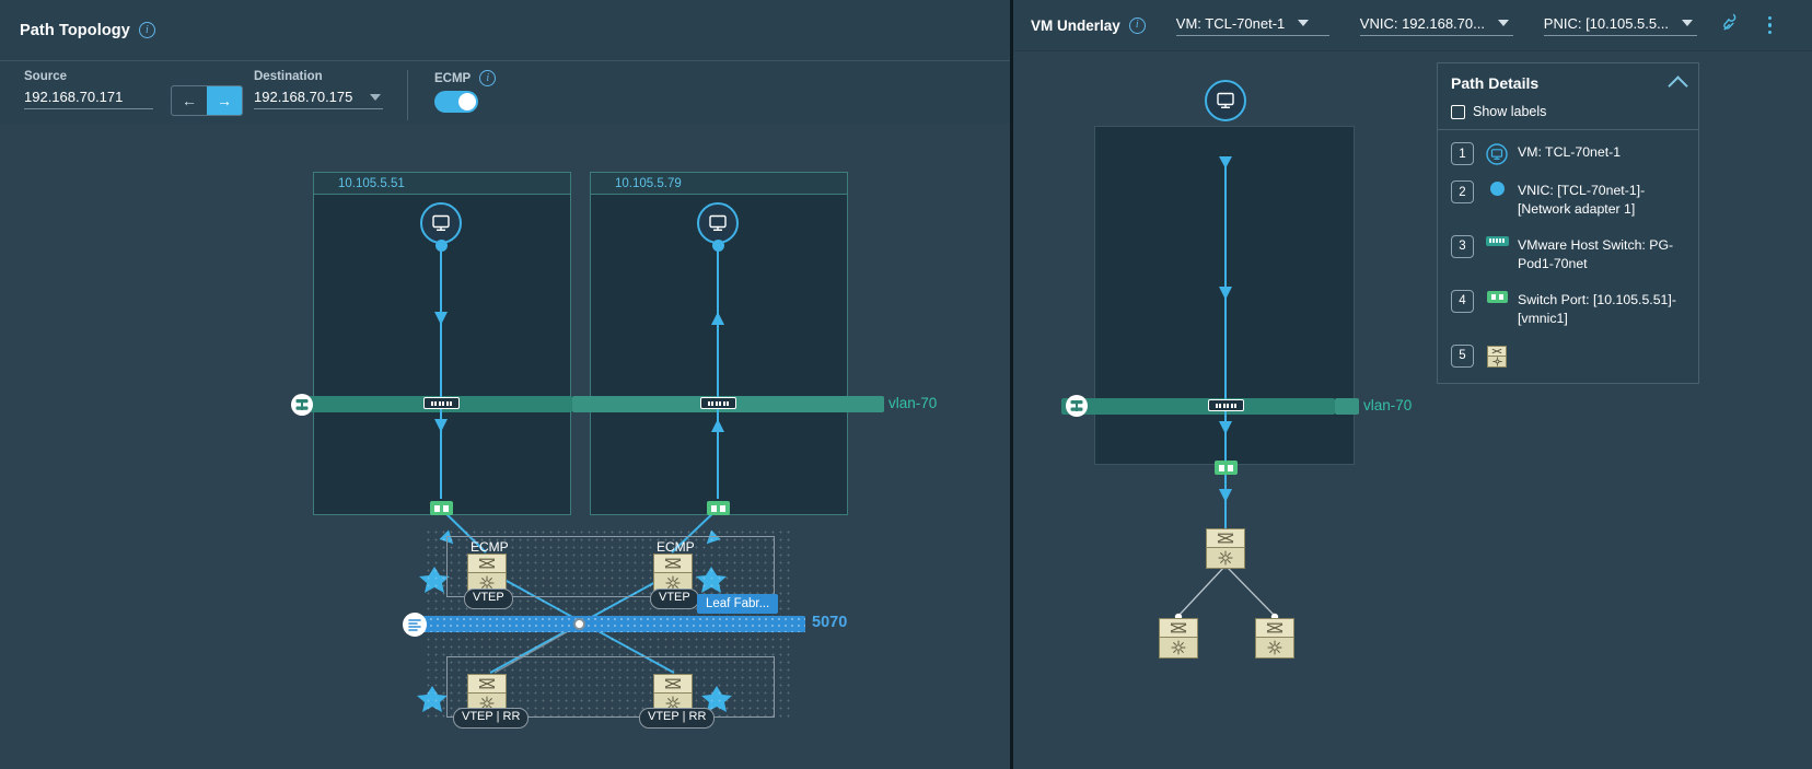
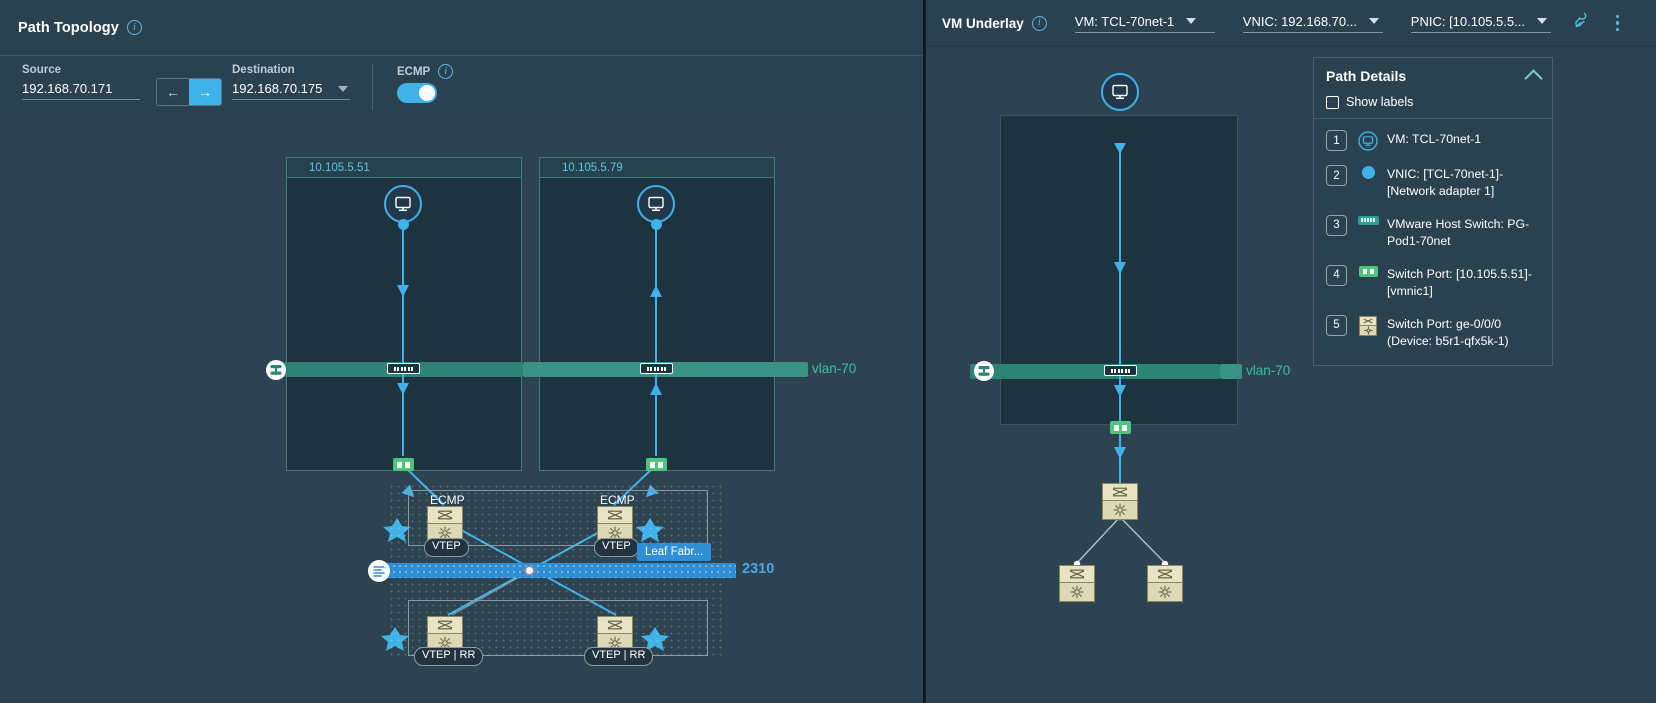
  Path Topology
  i
  Source
  192.168.70.171
  ←
  →
  Destination
  192.168.70.175
  ECMP
  i
  10.105.5.51
  10.105.5.79
  vlan-70
  ECMP
  ECMP
  VTEP
  VTEP
  Leaf Fabr...
- 5070
+ 2310
  VTEP | RR
  VTEP | RR
  VM Underlay
  i
  VM: TCL-70net-1
  VNIC: 192.168.70...
  PNIC: [10.105.5.5...
  vlan-70
  Path Details
  Show labels
  1
  VM: TCL-70net-1
  2
  VNIC: [TCL-70net-1]-[Network adapter 1]
  3
  VMware Host Switch: PG-Pod1-70net
  4
  Switch Port: [10.105.5.51]-[vmnic1]
  5
+ Switch Port: ge-0/0/0 (Device: b5r1-qfx5k-1)
